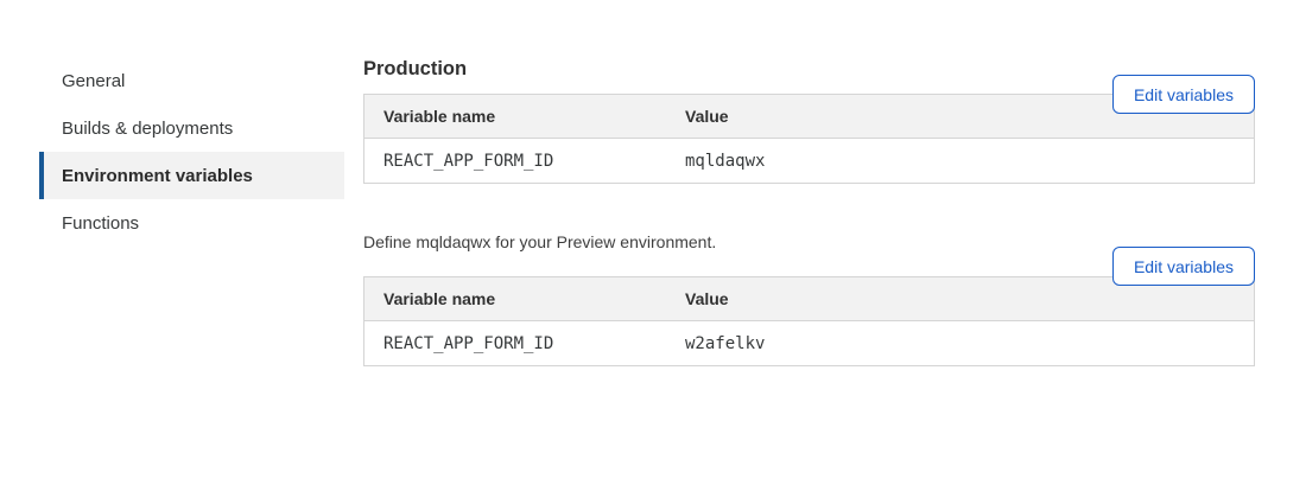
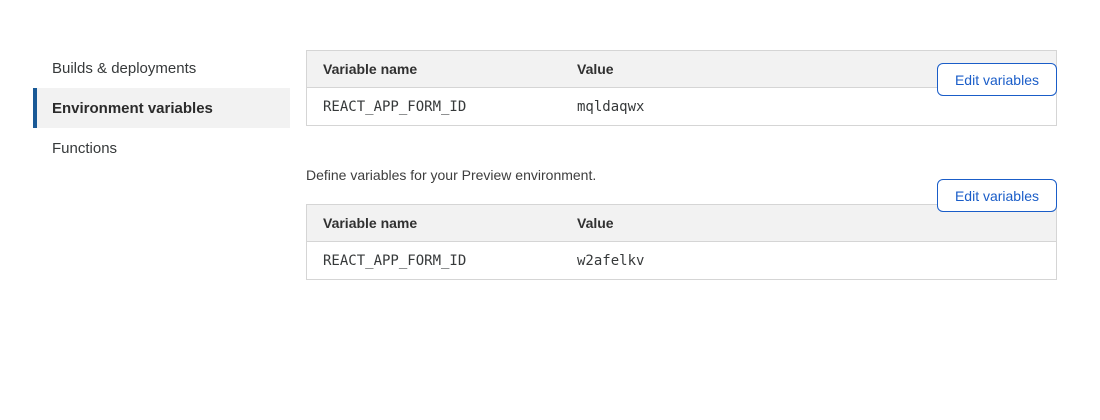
- General
  Builds & deployments
  Environment variables
  Functions
- Production
  Edit variables
  Variable name	Value
  REACT_APP_FORM_ID	mqldaqwx
- Define mqldaqwx for your Preview environment.
+ Define variables for your Preview environment.
  Edit variables
  Variable name	Value
  REACT_APP_FORM_ID	w2afelkv
